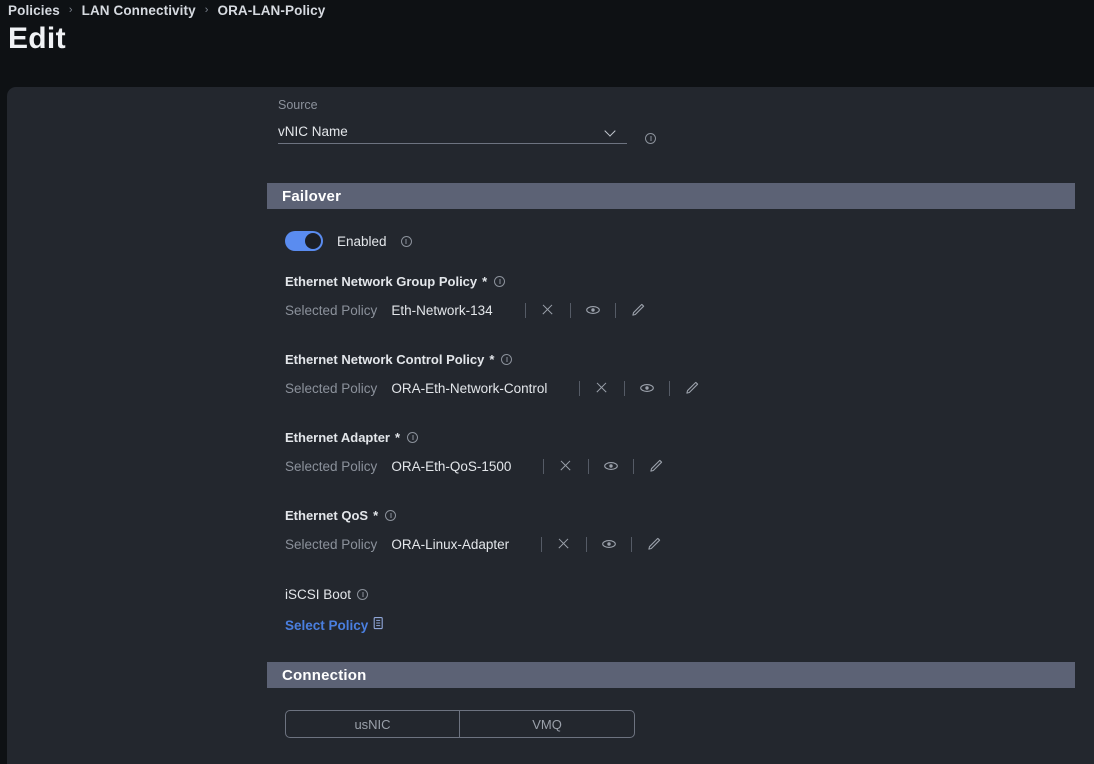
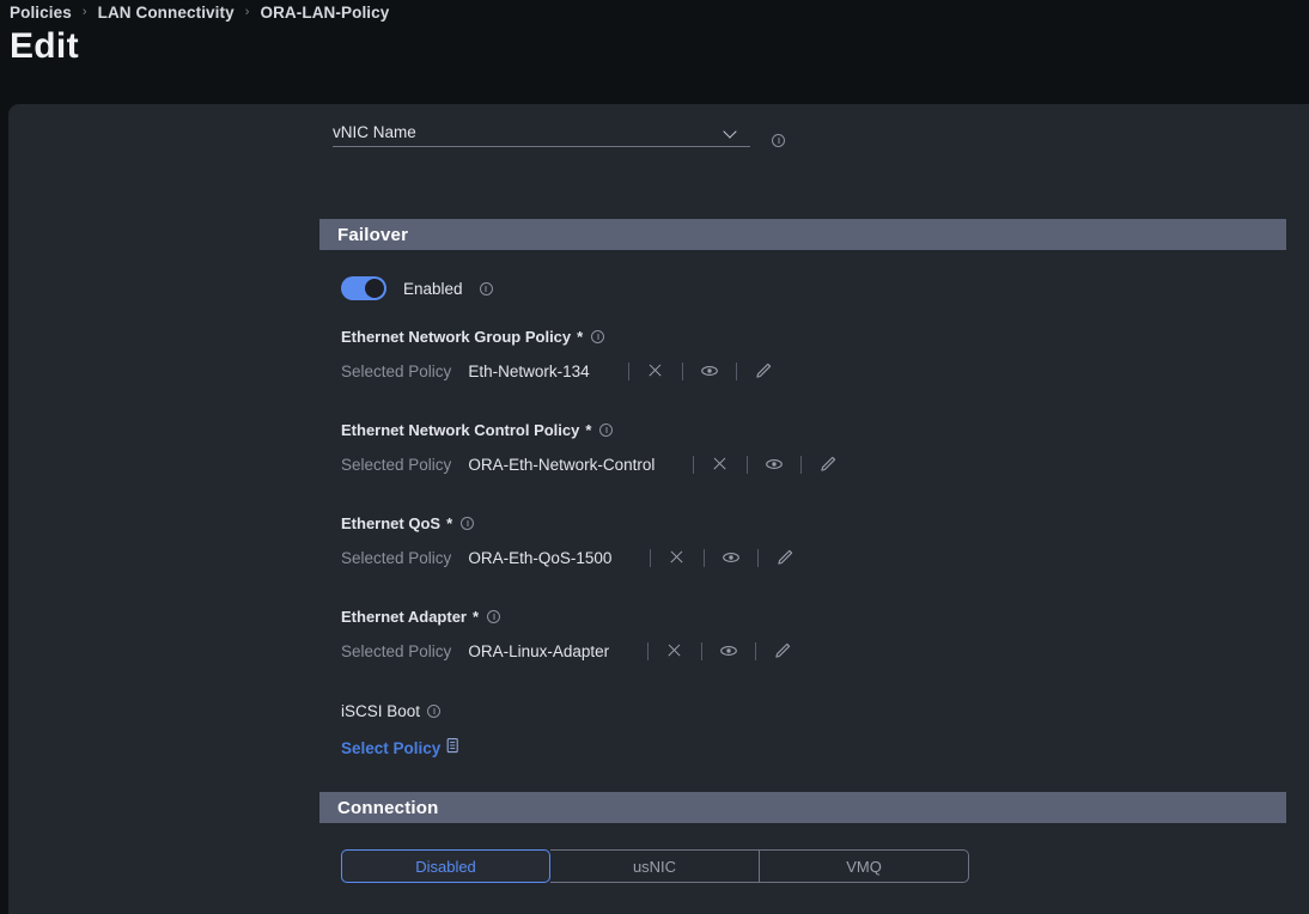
  Policies
  ›
  LAN Connectivity
  ›
  ORA-LAN-Policy
  Edit
- Source
  vNIC Name
  Failover
  Enabled
  Ethernet Network Group Policy
  *
  Selected Policy
  Eth-Network-134
  Ethernet Network Control Policy
  *
  Selected Policy
  ORA-Eth-Network-Control
- Ethernet Adapter
+ Ethernet QoS
  *
  Selected Policy
  ORA-Eth-QoS-1500
- Ethernet QoS
+ Ethernet Adapter
  *
  Selected Policy
  ORA-Linux-Adapter
  iSCSI Boot
  Select Policy
  Connection
+ Disabled
  usNIC
  VMQ
